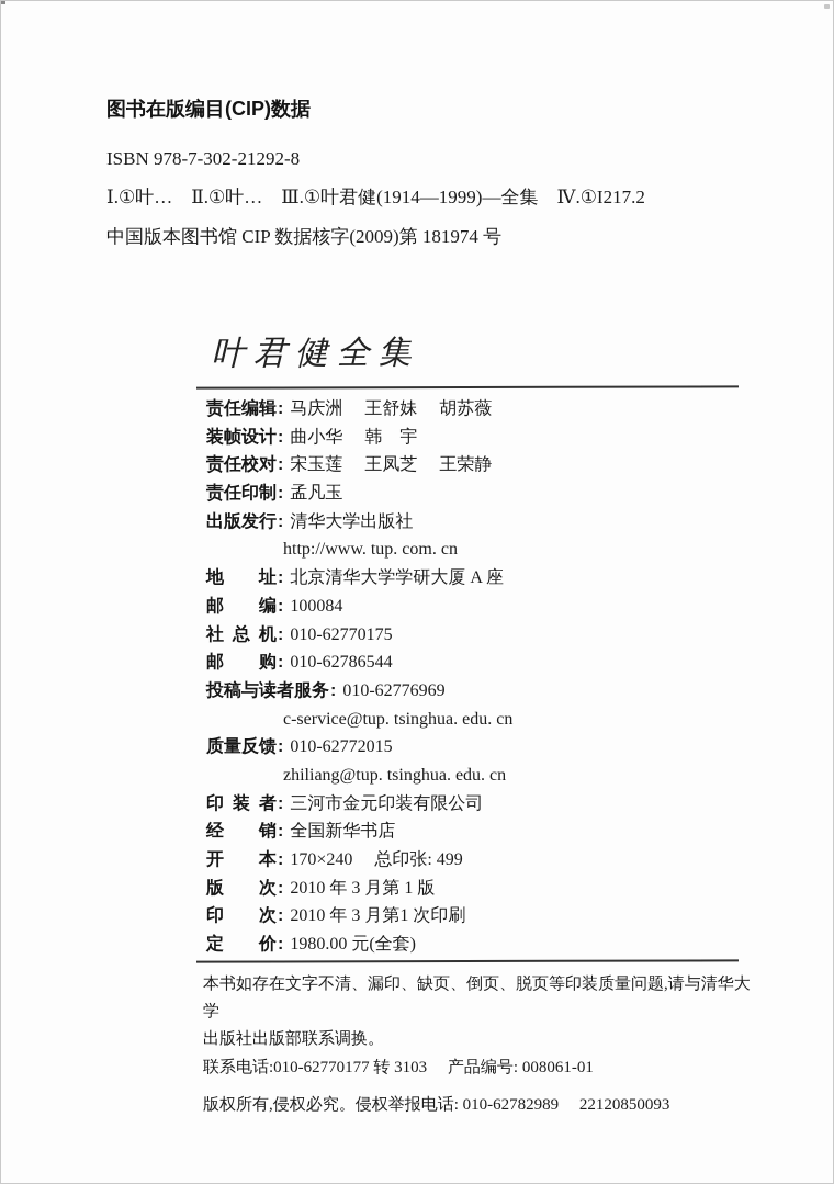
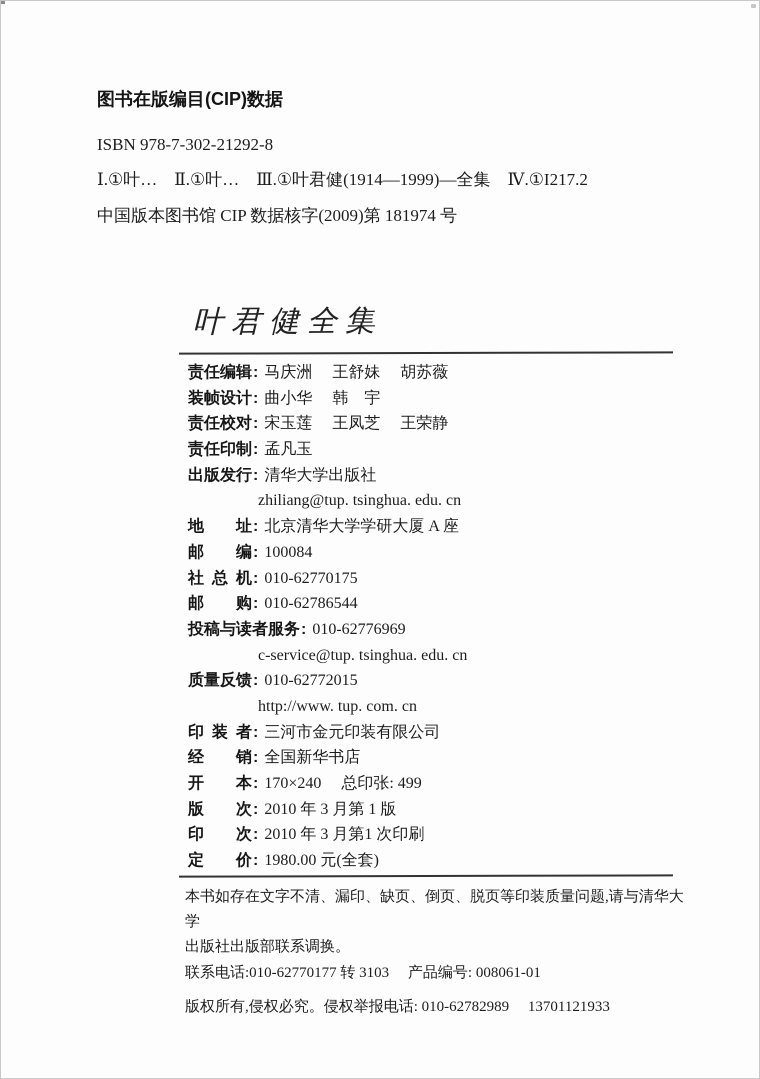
  图书在版编目(CIP)数据
  ISBN 978-7-302-21292-8
  Ⅰ.①叶… Ⅱ.①叶… Ⅲ.①叶君健(1914—1999)—全集 Ⅳ.①I217.2
  中国版本图书馆 CIP 数据核字(2009)第 181974 号
  叶君健全集
  责任编辑: 马庆洲 王舒妹 胡苏薇
  装帧设计: 曲小华 韩 宇
  责任校对: 宋玉莲 王凤芝 王荣静
  责任印制: 孟凡玉
  出版发行: 清华大学出版社
- http://www. tup. com. cn
+ zhiliang@tup. tsinghua. edu. cn
  地址: 北京清华大学学研大厦 A 座
  邮编: 100084
  社总机: 010-62770175
  邮购: 010-62786544
  投稿与读者服务: 010-62776969
  c-service@tup. tsinghua. edu. cn
  质量反馈: 010-62772015
- zhiliang@tup. tsinghua. edu. cn
+ http://www. tup. com. cn
  印装者: 三河市金元印装有限公司
  经销: 全国新华书店
  开本: 170×240 总印张: 499
  版次: 2010 年 3 月第 1 版
  印次: 2010 年 3 月第1 次印刷
  定价: 1980.00 元(全套)
  本书如存在文字不清、漏印、缺页、倒页、脱页等印装质量问题,请与清华大学
  出版社出版部联系调换。
  联系电话:010-62770177 转 3103 产品编号: 008061-01
- 版权所有,侵权必究。侵权举报电话: 010-62782989 22120850093
+ 版权所有,侵权必究。侵权举报电话: 010-62782989 13701121933
